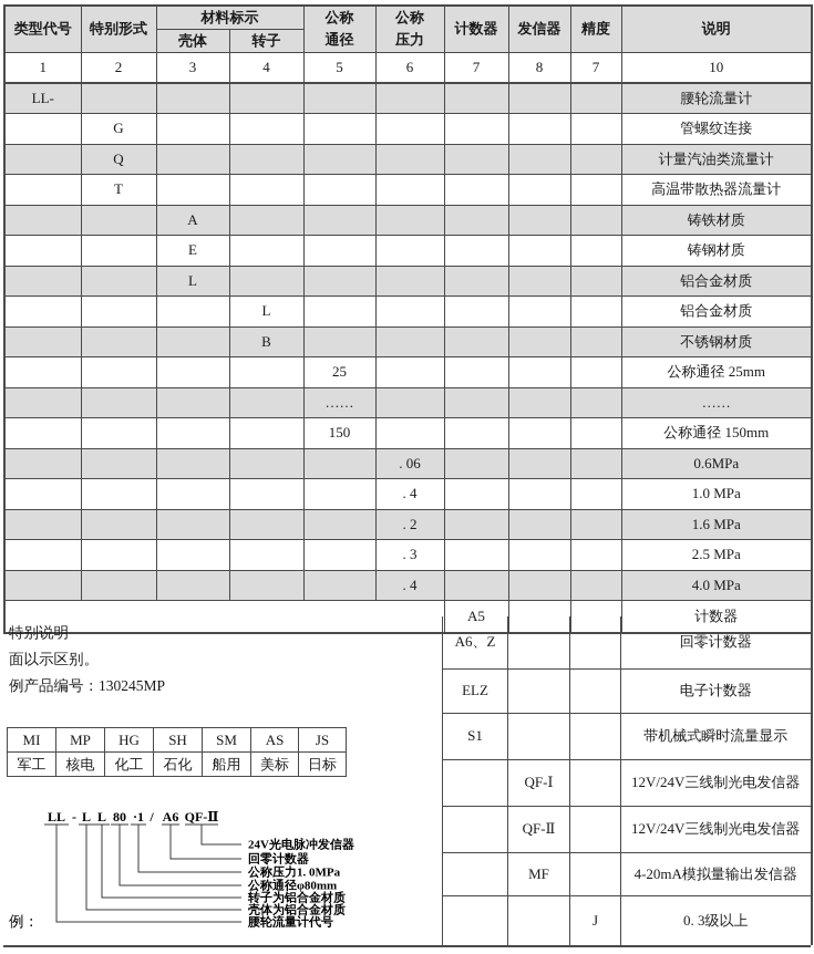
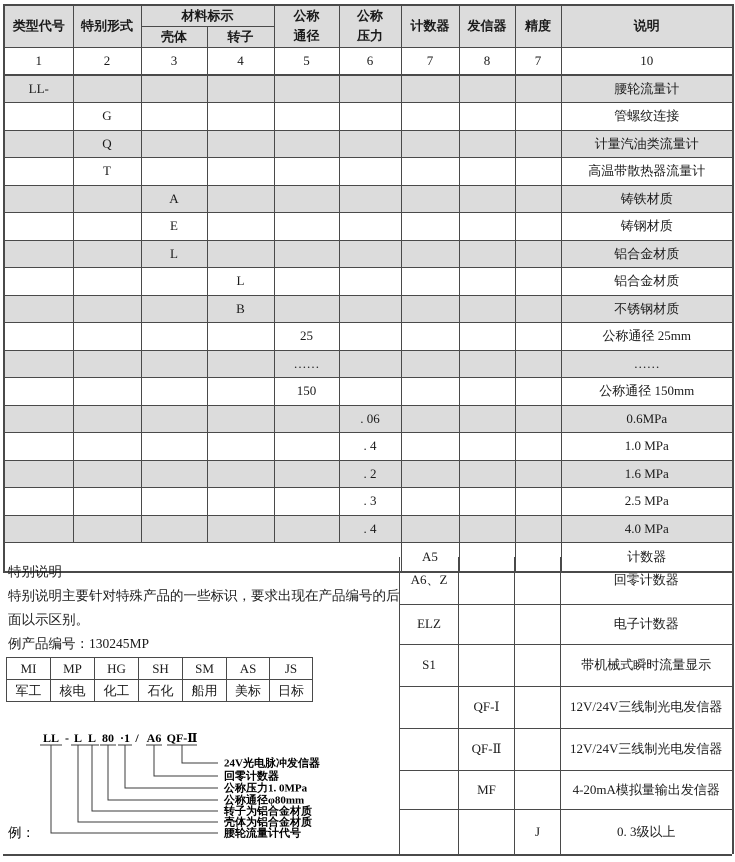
  类型代号	特别形式	材料标示	公称 通径	公称 压力	计数器	发信器	精度	说明
  壳体	转子
  1	2	3	4	5	6	7	8	7	10
  LL-									腰轮流量计
  	G								管螺纹连接
  	Q								计量汽油类流量计
  	T								高温带散热器流量计
  		A							铸铁材质
  		E							铸钢材质
  		L							铝合金材质
  			L						铝合金材质
  			B						不锈钢材质
  				25					公称通径 25mm
  				……					……
  				150					公称通径 150mm
  					. 06				0.6MPa
  					. 4				1.0 MPa
  					. 2				1.6 MPa
  					. 3				2.5 MPa
  					. 4				4.0 MPa
  	A5			计数器
  A6、Z			回零计数器
  ELZ			电子计数器
  S1			带机械式瞬时流量显示
  	QF-Ⅰ		12V/24V三线制光电发信器
  	QF-Ⅱ		12V/24V三线制光电发信器
  	MF		4-20mA模拟量输出发信器
  		J	0. 3级以上
  特别说明
+ 特别说明主要针对特殊产品的一些标识，要求出现在产品编号的后
  面以示区别。
  例产品编号：130245MP
  MI	MP	HG	SH	SM	AS	JS
  军工	核电	化工	石化	船用	美标	日标
  LL
  -
  L
  L
  80
  ·1
  /
  A6
  QF-Ⅱ
  24V光电脉冲发信器
  回零计数器
  公称压力1. 0MPa
  公称通径φ80mm
  转子为铝合金材质
  壳体为铝合金材质
  腰轮流量计代号
  例：
